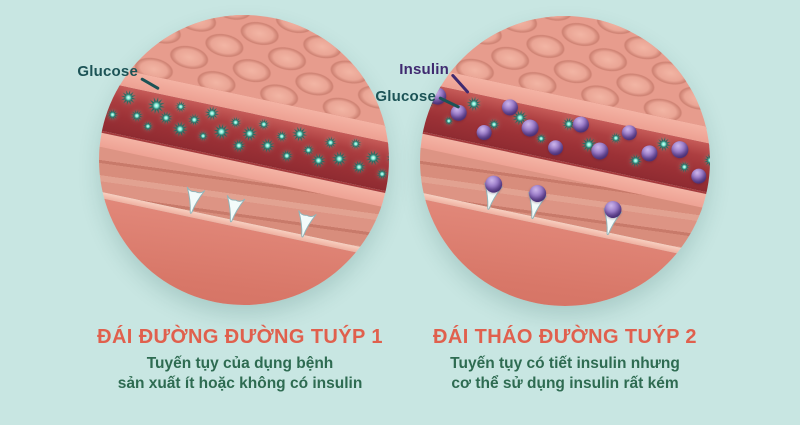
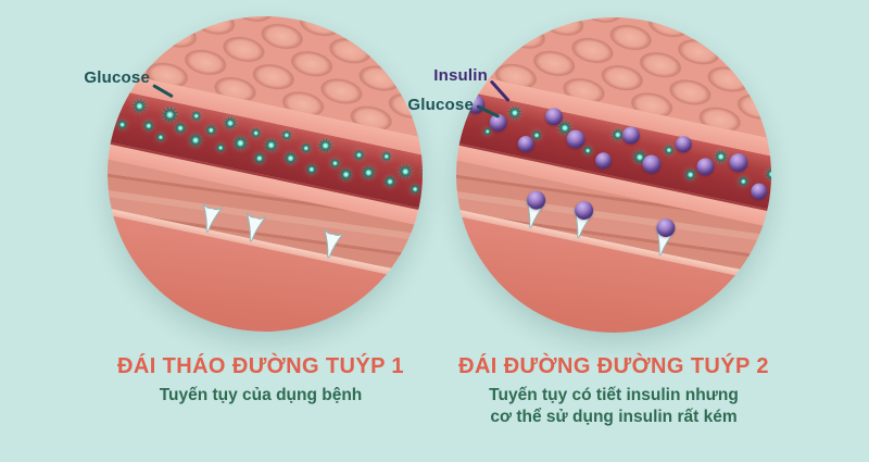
  Glucose
  Insulin
  Glucose
- ĐÁI ĐƯỜNG ĐƯỜNG TUÝP 1
+ ĐÁI THÁO ĐƯỜNG TUÝP 1
  Tuyến tụy của dụng bệnh
- sản xuất ít hoặc không có insulin
- ĐÁI THÁO ĐƯỜNG TUÝP 2
+ ĐÁI ĐƯỜNG ĐƯỜNG TUÝP 2
  Tuyến tụy có tiết insulin nhưng
  cơ thể sử dụng insulin rất kém
